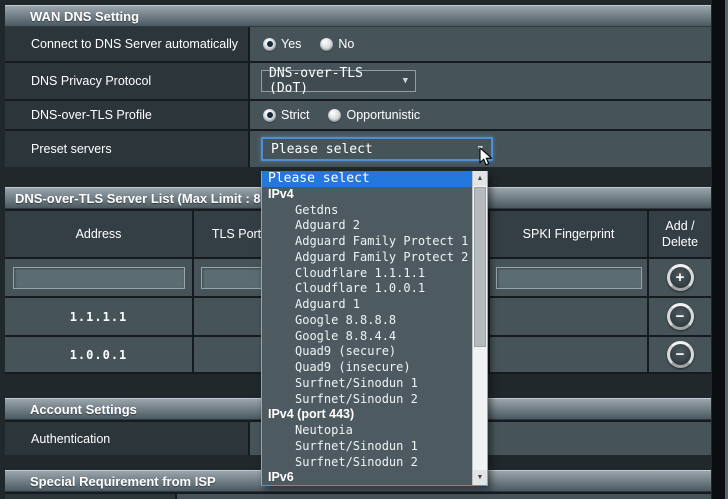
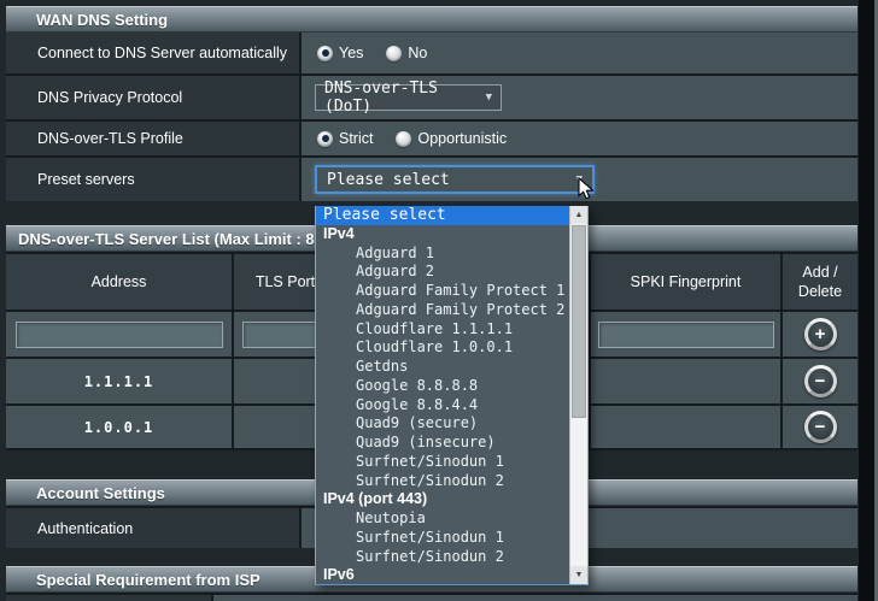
  WAN DNS Setting
  Connect to DNS Server automatically
  Yes
  No
  DNS Privacy Protocol
  DNS-over-TLS (DoT)
  ▼
  DNS-over-TLS Profile
  Strict
  Opportunistic
  Preset servers
  Please select
  DNS-over-TLS Server List (Max Limit : 8
  Address
  TLS Port
  SPKI Fingerprint
  Add /
  Delete
  +
  1.1.1.1
  −
  1.0.0.1
  −
  Account Settings
  Authentication
  Special Requirement from ISP
  Please select
  IPv4
- Getdns
+ Adguard 1
  Adguard 2
  Adguard Family Protect 1
  Adguard Family Protect 2
  Cloudflare 1.1.1.1
  Cloudflare 1.0.0.1
- Adguard 1
+ Getdns
  Google 8.8.8.8
  Google 8.8.4.4
  Quad9 (secure)
  Quad9 (insecure)
  Surfnet/Sinodun 1
  Surfnet/Sinodun 2
  IPv4 (port 443)
  Neutopia
  Surfnet/Sinodun 1
  Surfnet/Sinodun 2
  IPv6
